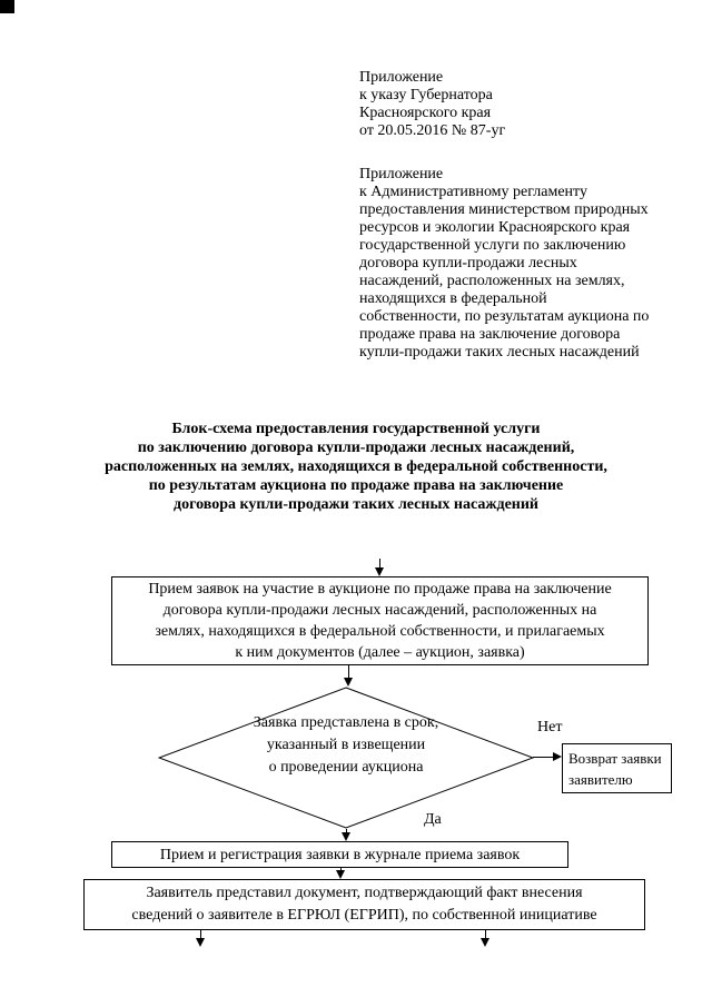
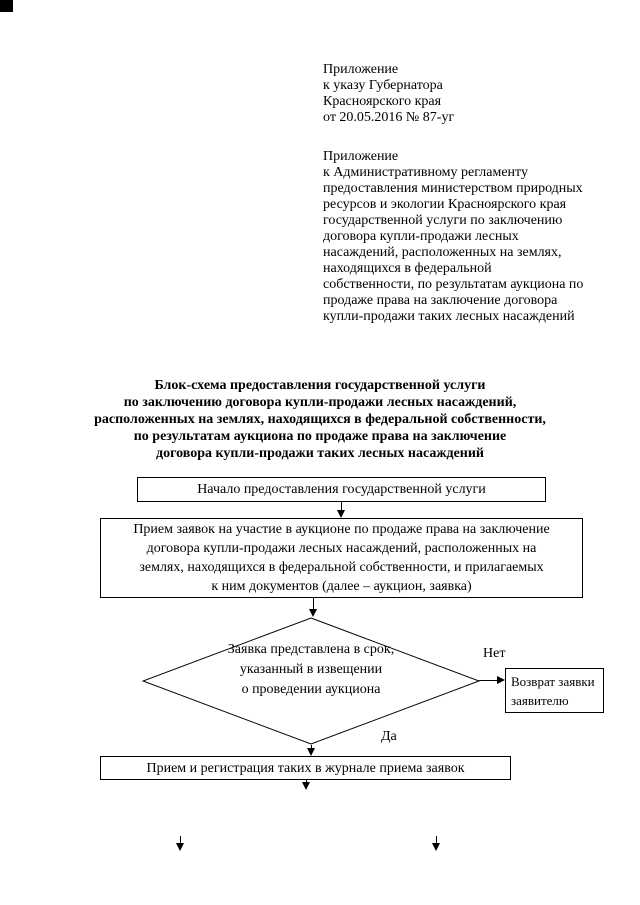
  Приложение
  к указу Губернатора
  Красноярского края
  от 20.05.2016 № 87-уг
  Приложение
  к Административному регламенту
  предоставления министерством природных
  ресурсов и экологии Красноярского края
  государственной услуги по заключению
  договора купли-продажи лесных
  насаждений, расположенных на землях,
  находящихся в федеральной
  собственности, по результатам аукциона по
  продаже права на заключение договора
  купли-продажи таких лесных насаждений
  Блок-схема предоставления государственной услуги
  по заключению договора купли-продажи лесных насаждений,
  расположенных на землях, находящихся в федеральной собственности,
  по результатам аукциона по продаже права на заключение
  договора купли-продажи таких лесных насаждений
+ Начало предоставления государственной услуги
  Прием заявок на участие в аукционе по продаже права на заключение
  договора купли-продажи лесных насаждений, расположенных на
  землях, находящихся в федеральной собственности, и прилагаемых
  к ним документов (далее – аукцион, заявка)
  Заявка представлена в срок,
  указанный в извещении
  о проведении аукциона
  Нет
  Возврат заявки
  заявителю
  Да
- Прием и регистрация заявки в журнале приема заявок
+ Прием и регистрация таких в журнале приема заявок
- Заявитель представил документ, подтверждающий факт внесения
- сведений о заявителе в ЕГРЮЛ (ЕГРИП), по собственной инициативе
